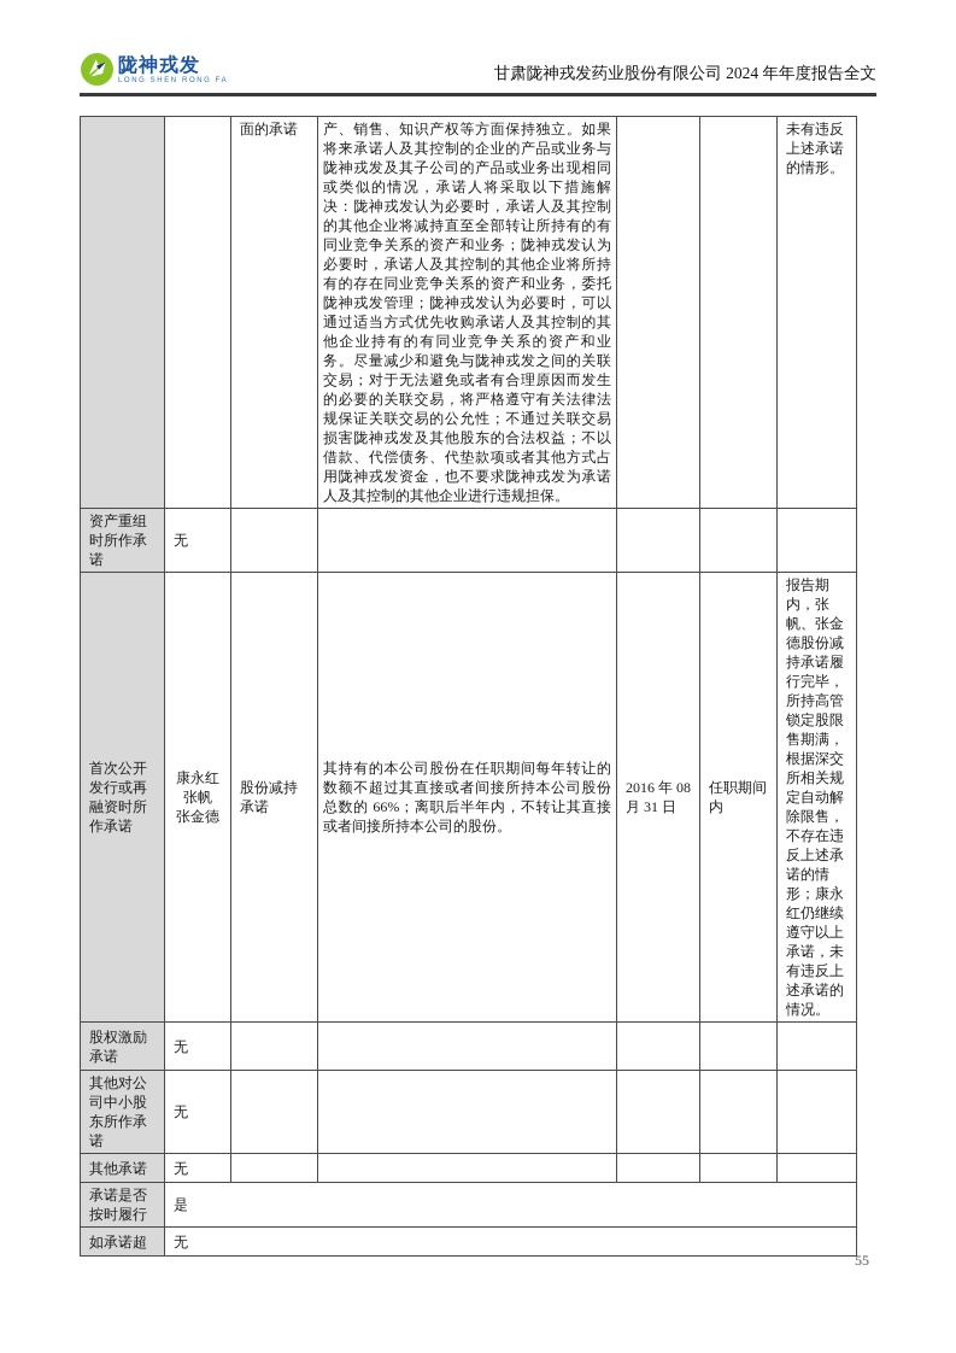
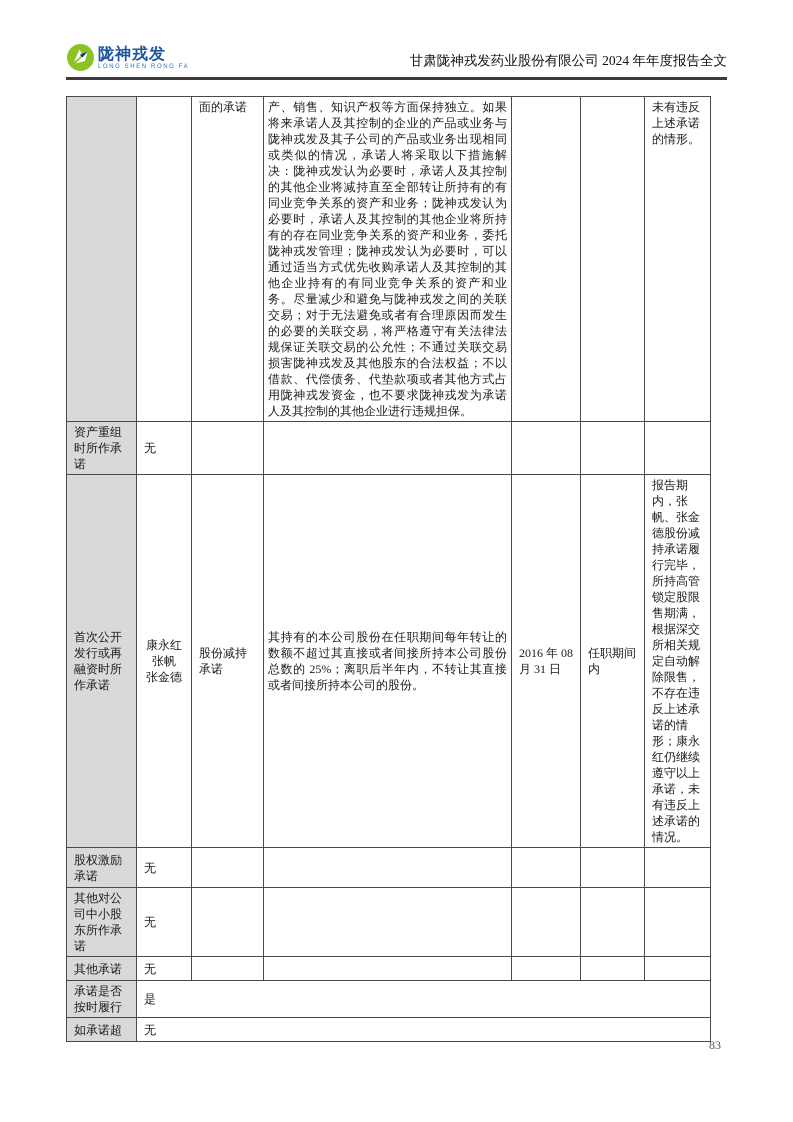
  陇神戎发
  甘肃陇神戎发药业股份有限公司 2024 年年度报告全文
  		面的承诺	产、销售、知识产权等方面保持独立。如果将来承诺人及其控制的企业的产品或业务与陇神戎发及其子公司的产品或业务出现相同或类似的情况，承诺人将采取以下措施解决：陇神戎发认为必要时，承诺人及其控制的其他企业将减持直至全部转让所持有的有同业竞争关系的资产和业务；陇神戎发认为必要时，承诺人及其控制的其他企业将所持有的存在同业竞争关系的资产和业务，委托陇神戎发管理；陇神戎发认为必要时，可以通过适当方式优先收购承诺人及其控制的其他企业持有的有同业竞争关系的资产和业务。尽量减少和避免与陇神戎发之间的关联交易；对于无法避免或者有合理原因而发生的必要的关联交易，将严格遵守有关法律法规保证关联交易的公允性；不通过关联交易损害陇神戎发及其他股东的合法权益；不以借款、代偿债务、代垫款项或者其他方式占用陇神戎发资金，也不要求陇神戎发为承诺人及其控制的其他企业进行违规担保。			未有违反上述承诺的情形。
  资产重组时所作承诺	无
- 首次公开发行或再融资时所作承诺	康永红 张帆 张金德	股份减持承诺	其持有的本公司股份在任职期间每年转让的数额不超过其直接或者间接所持本公司股份总数的 66%；离职后半年内，不转让其直接或者间接所持本公司的股份。	2016 年 08 月 31 日	任职期间内	报告期内，张帆、张金德股份减持承诺履行完毕，所持高管锁定股限售期满，根据深交所相关规定自动解除限售，不存在违反上述承诺的情形；康永红仍继续遵守以上承诺，未有违反上述承诺的情况。
+ 首次公开发行或再融资时所作承诺	康永红 张帆 张金德	股份减持承诺	其持有的本公司股份在任职期间每年转让的数额不超过其直接或者间接所持本公司股份总数的 25%；离职后半年内，不转让其直接或者间接所持本公司的股份。	2016 年 08 月 31 日	任职期间内	报告期内，张帆、张金德股份减持承诺履行完毕，所持高管锁定股限售期满，根据深交所相关规定自动解除限售，不存在违反上述承诺的情形；康永红仍继续遵守以上承诺，未有违反上述承诺的情况。
  股权激励承诺	无
  其他对公司中小股东所作承诺	无
  其他承诺	无
  承诺是否按时履行	是
  如承诺超	无
- 55
+ 83
